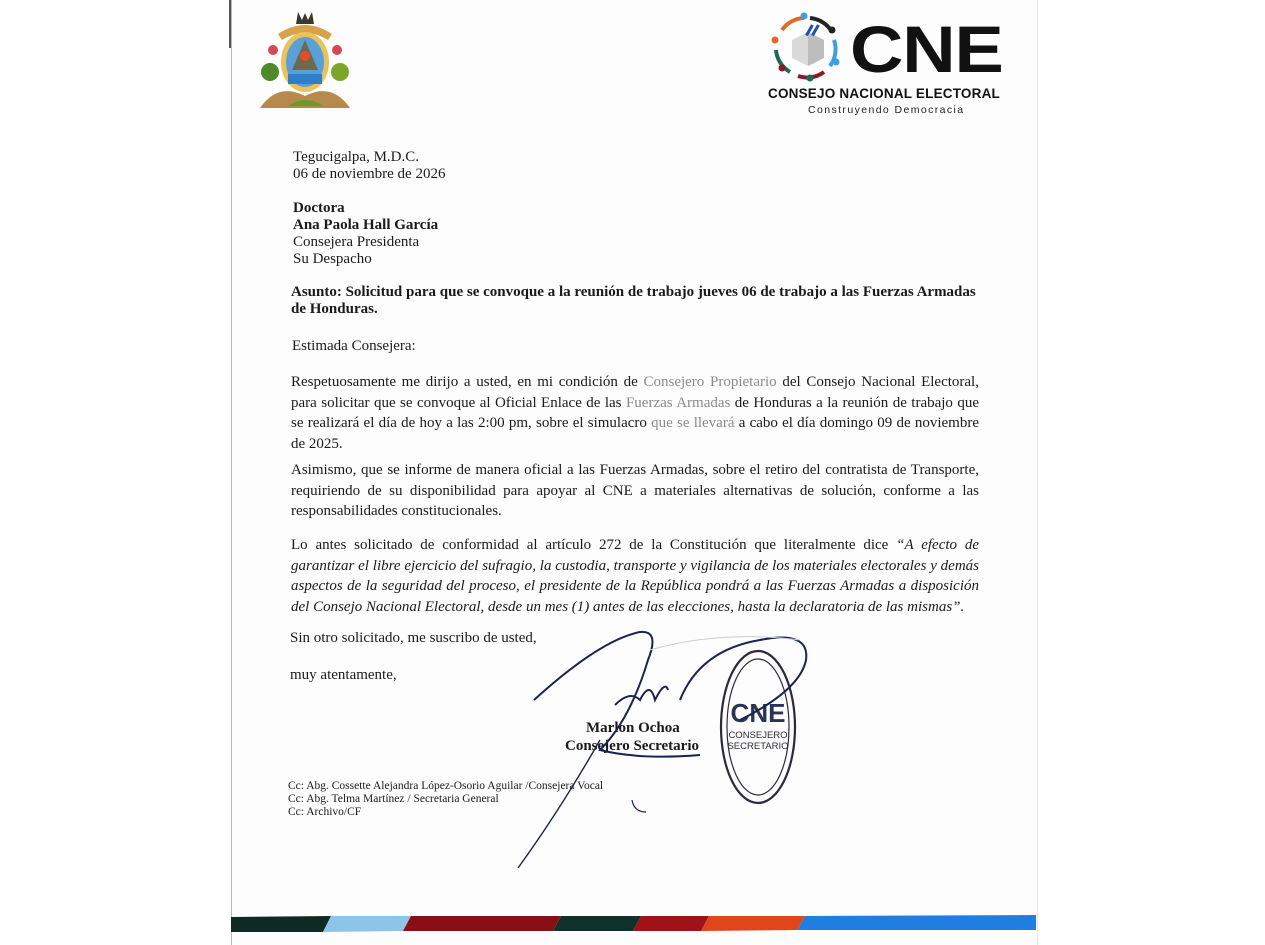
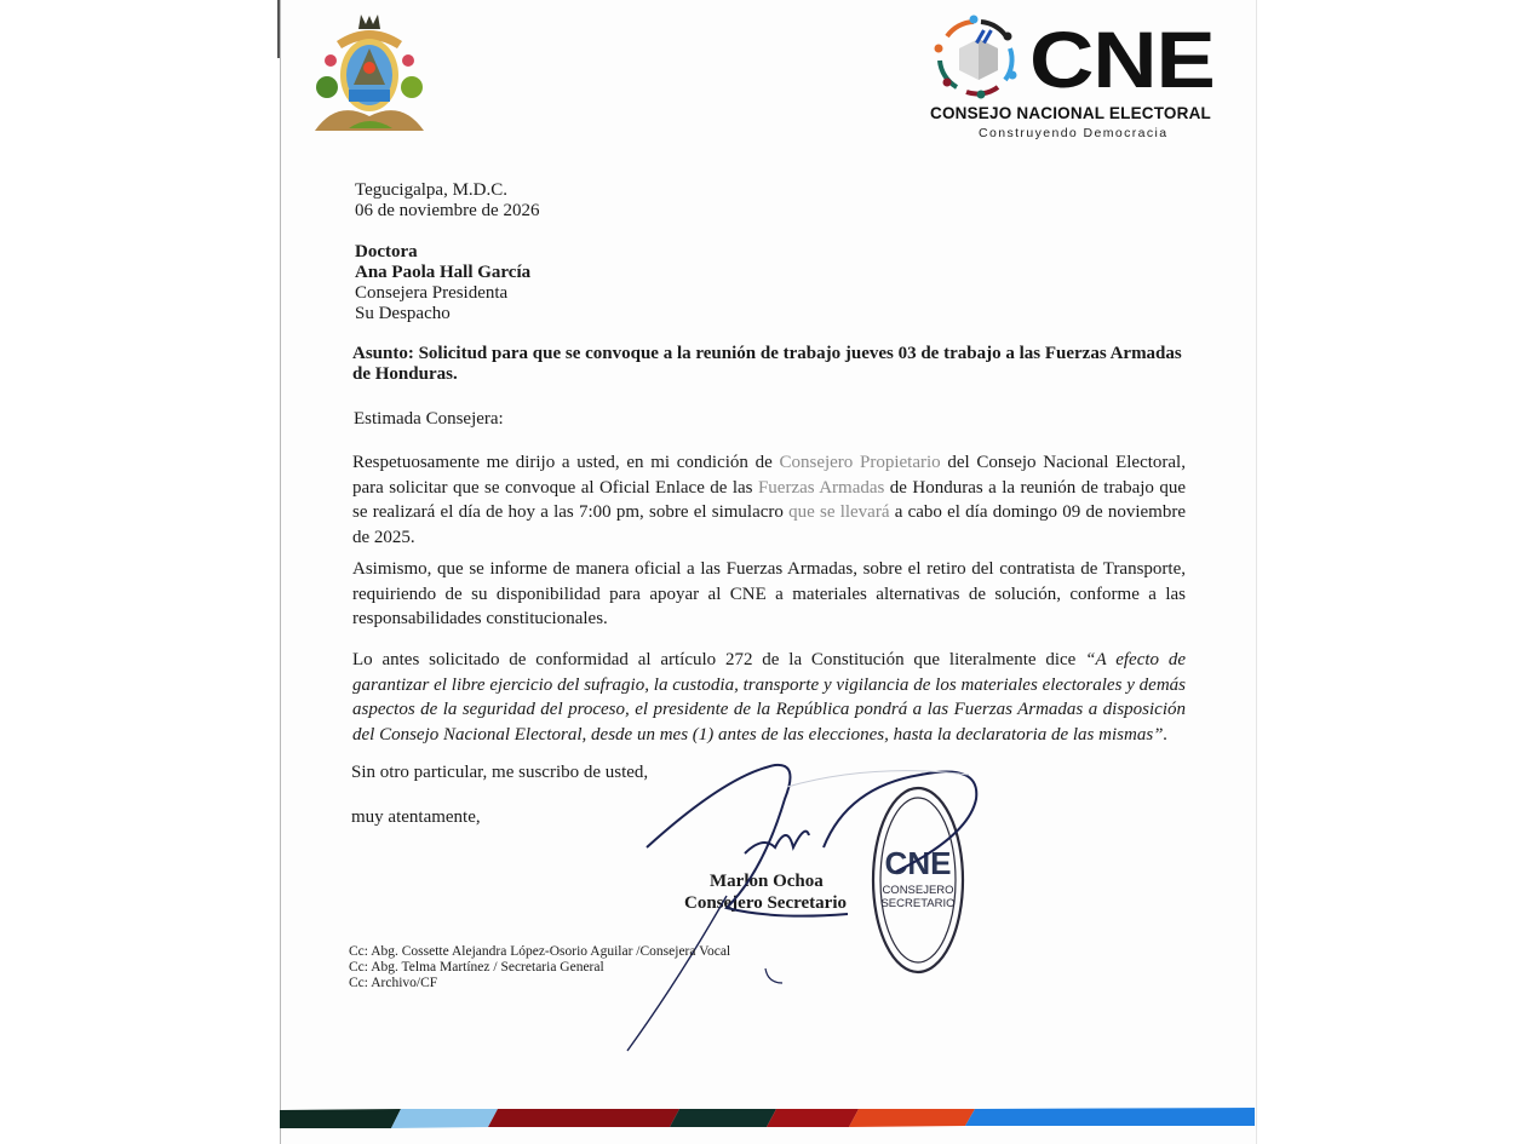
  CNE
  CONSEJO NACIONAL ELECTORAL
  Construyendo Democracia
  Tegucigalpa, M.D.C.
  06 de noviembre de 2026
  Doctora
  Ana Paola Hall García
  Consejera Presidenta
  Su Despacho
- Asunto: Solicitud para que se convoque a la reunión de trabajo jueves 06 de trabajo a las Fuerzas Armadas de Honduras.
+ Asunto: Solicitud para que se convoque a la reunión de trabajo jueves 03 de trabajo a las Fuerzas Armadas de Honduras.
  Estimada Consejera:
- Respetuosamente me dirijo a usted, en mi condición de Consejero Propietario del Consejo Nacional Electoral, para solicitar que se convoque al Oficial Enlace de las Fuerzas Armadas de Honduras a la reunión de trabajo que se realizará el día de hoy a las 2:00 pm, sobre el simulacro que se llevará a cabo el día domingo 09 de noviembre de 2025.
+ Respetuosamente me dirijo a usted, en mi condición de Consejero Propietario del Consejo Nacional Electoral, para solicitar que se convoque al Oficial Enlace de las Fuerzas Armadas de Honduras a la reunión de trabajo que se realizará el día de hoy a las 7:00 pm, sobre el simulacro que se llevará a cabo el día domingo 09 de noviembre de 2025.
  Asimismo, que se informe de manera oficial a las Fuerzas Armadas, sobre el retiro del contratista de Transporte, requiriendo de su disponibilidad para apoyar al CNE a materiales alternativas de solución, conforme a las responsabilidades constitucionales.
  Lo antes solicitado de conformidad al artículo 272 de la Constitución que literalmente dice “A efecto de garantizar el libre ejercicio del sufragio, la custodia, transporte y vigilancia de los materiales electorales y demás aspectos de la seguridad del proceso, el presidente de la República pondrá a las Fuerzas Armadas a disposición del Consejo Nacional Electoral, desde un mes (1) antes de las elecciones, hasta la declaratoria de las mismas”.
- Sin otro solicitado, me suscribo de usted,
+ Sin otro particular, me suscribo de usted,
  muy atentamente,
  Marlon Ochoa
  Consejero Secretario
  CNE
  CONSEJERO
  SECRETARIO
  Cc: Abg. Cossette Alejandra López-Osorio Aguilar /Consejera Vocal
  Cc: Abg. Telma Martínez / Secretaria General
  Cc: Archivo/CF
